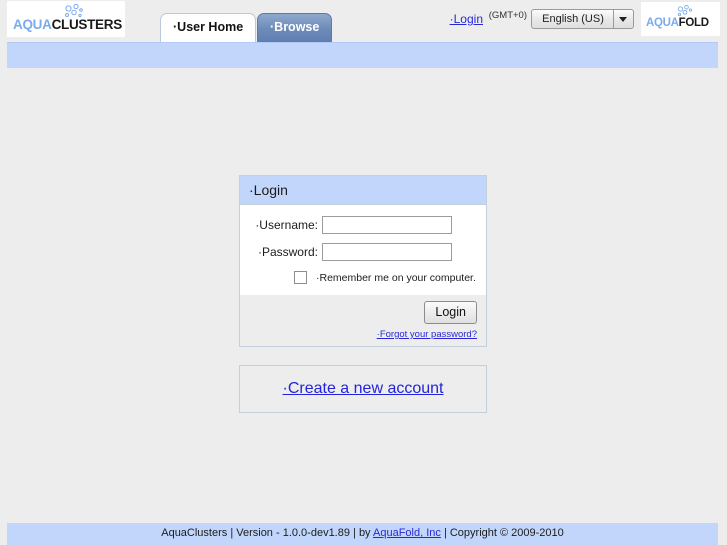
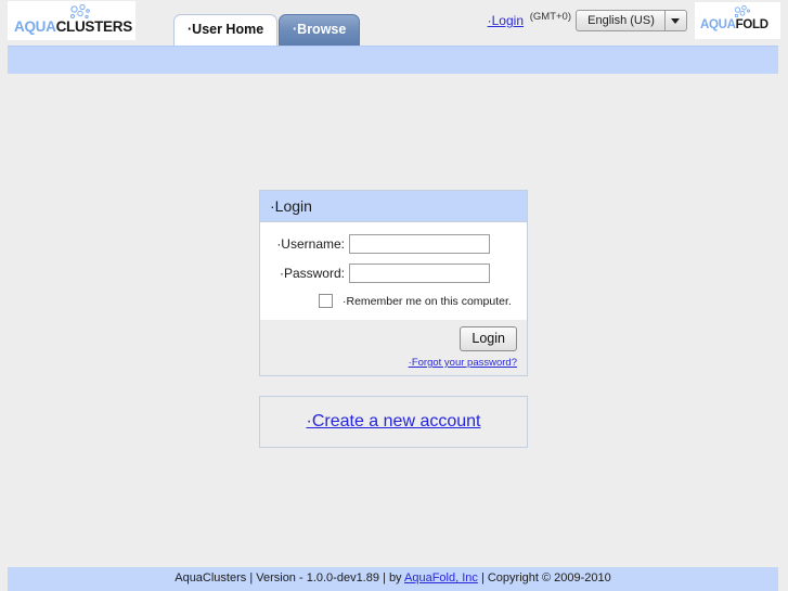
  AQUACLUSTERS
  ·User Home
  ·Browse
  ·Login
  (GMT+0)
  English (US)
  AQUAFOLD
  ·Login
  ·Username:
  ·Password:
- ·Remember me on your computer.
+ ·Remember me on this computer.
  Login
  ·Forgot your password?
  ·Create a new account
  AquaClusters | Version - 1.0.0-dev1.89 | by AquaFold, Inc | Copyright © 2009-2010
